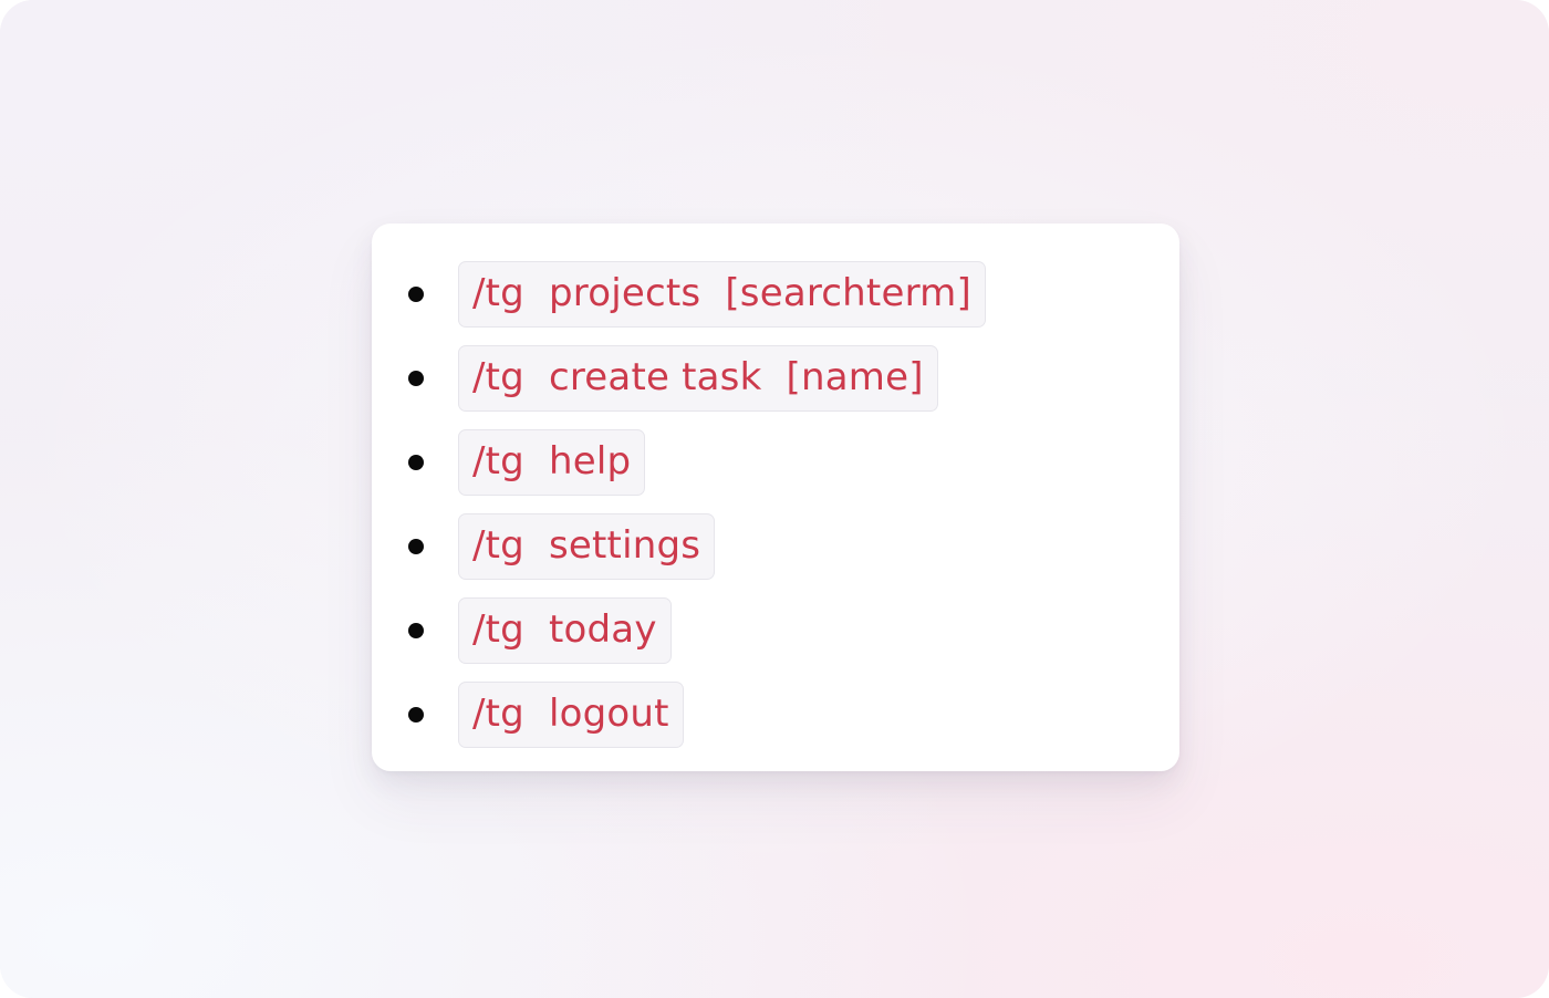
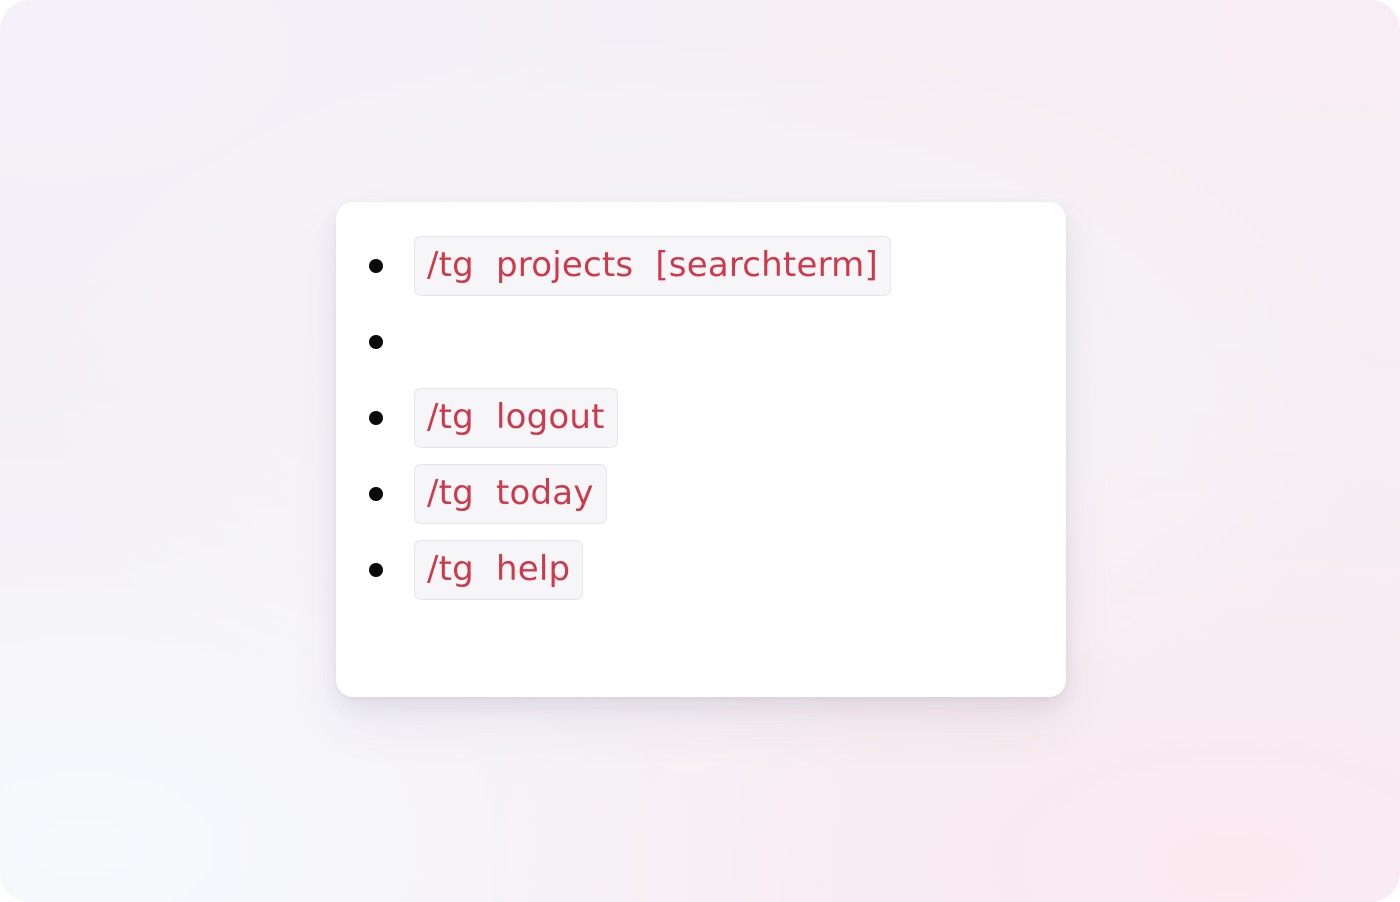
  /tg projects [searchterm]
- /tg create task [name]
- /tg help
+ /tg logout
- /tg settings
  /tg today
- /tg logout
+ /tg help
